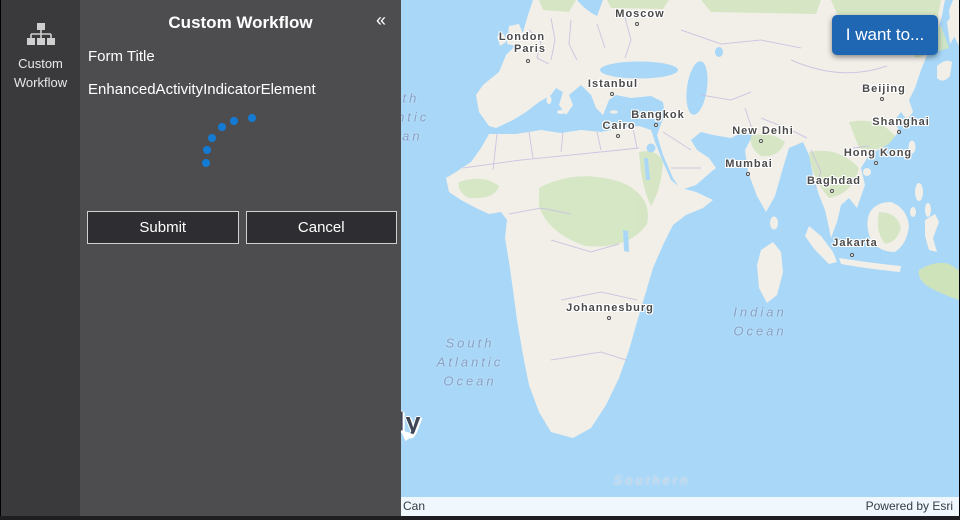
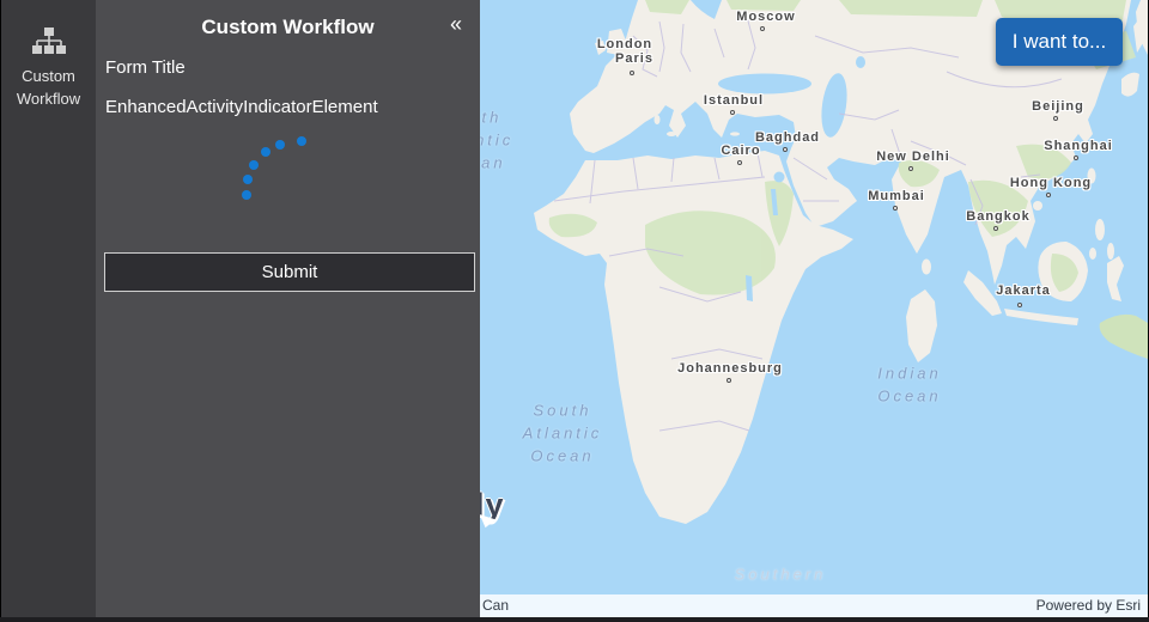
  Custom Workflow
  Custom Workflow
  «
  Form Title
  EnhancedActivityIndicatorElement
  Submit
- Cancel
  Moscow
  London
  Paris
  Istanbul
- Bangkok
+ Baghdad
  Cairo
  New Delhi
  Mumbai
  Beijing
  Shanghai
  Hong Kong
- Baghdad
+ Bangkok
  Jakarta
  Johannesburg
  South
  Atlantic
  Ocean
  Indian
  Ocean
  Southern
  ly
  I want to...
  Can
  Powered by Esri
